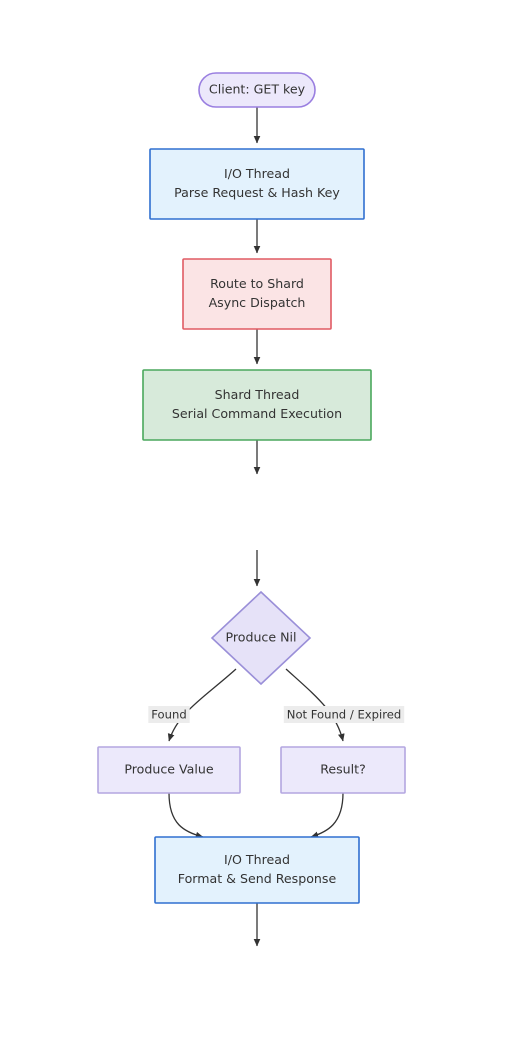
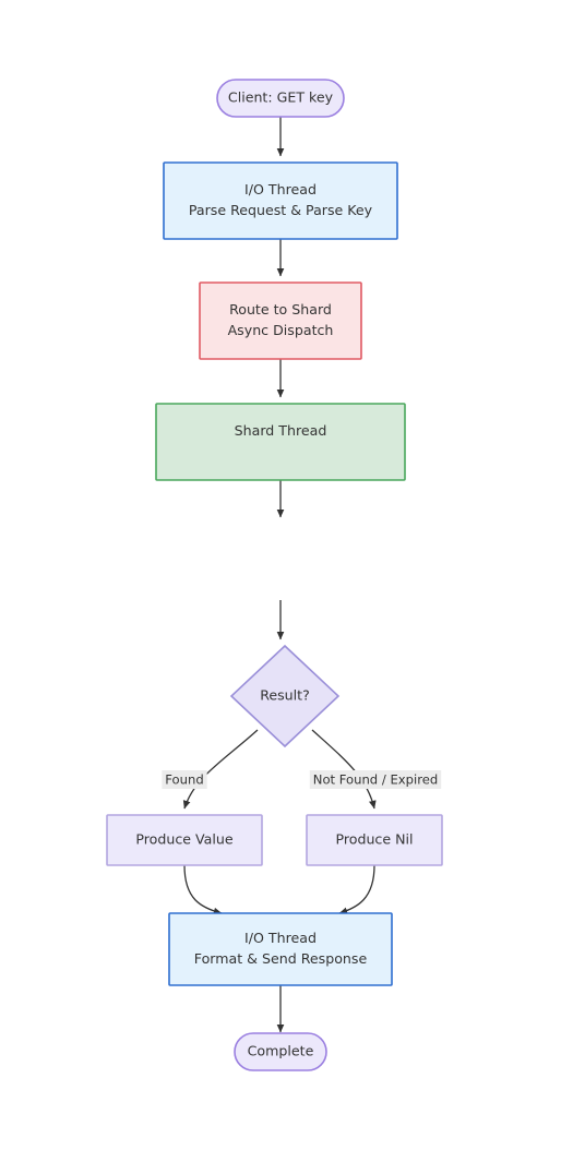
  Client: GET key
  I/O Thread
- Parse Request & Hash Key
+ Parse Request & Parse Key
  Route to Shard
  Async Dispatch
  Shard Thread
- Serial Command Execution
- Produce Nil
+ Result?
  Produce Value
- Result?
+ Produce Nil
  I/O Thread
  Format & Send Response
+ Complete
  Found
  Not Found / Expired
